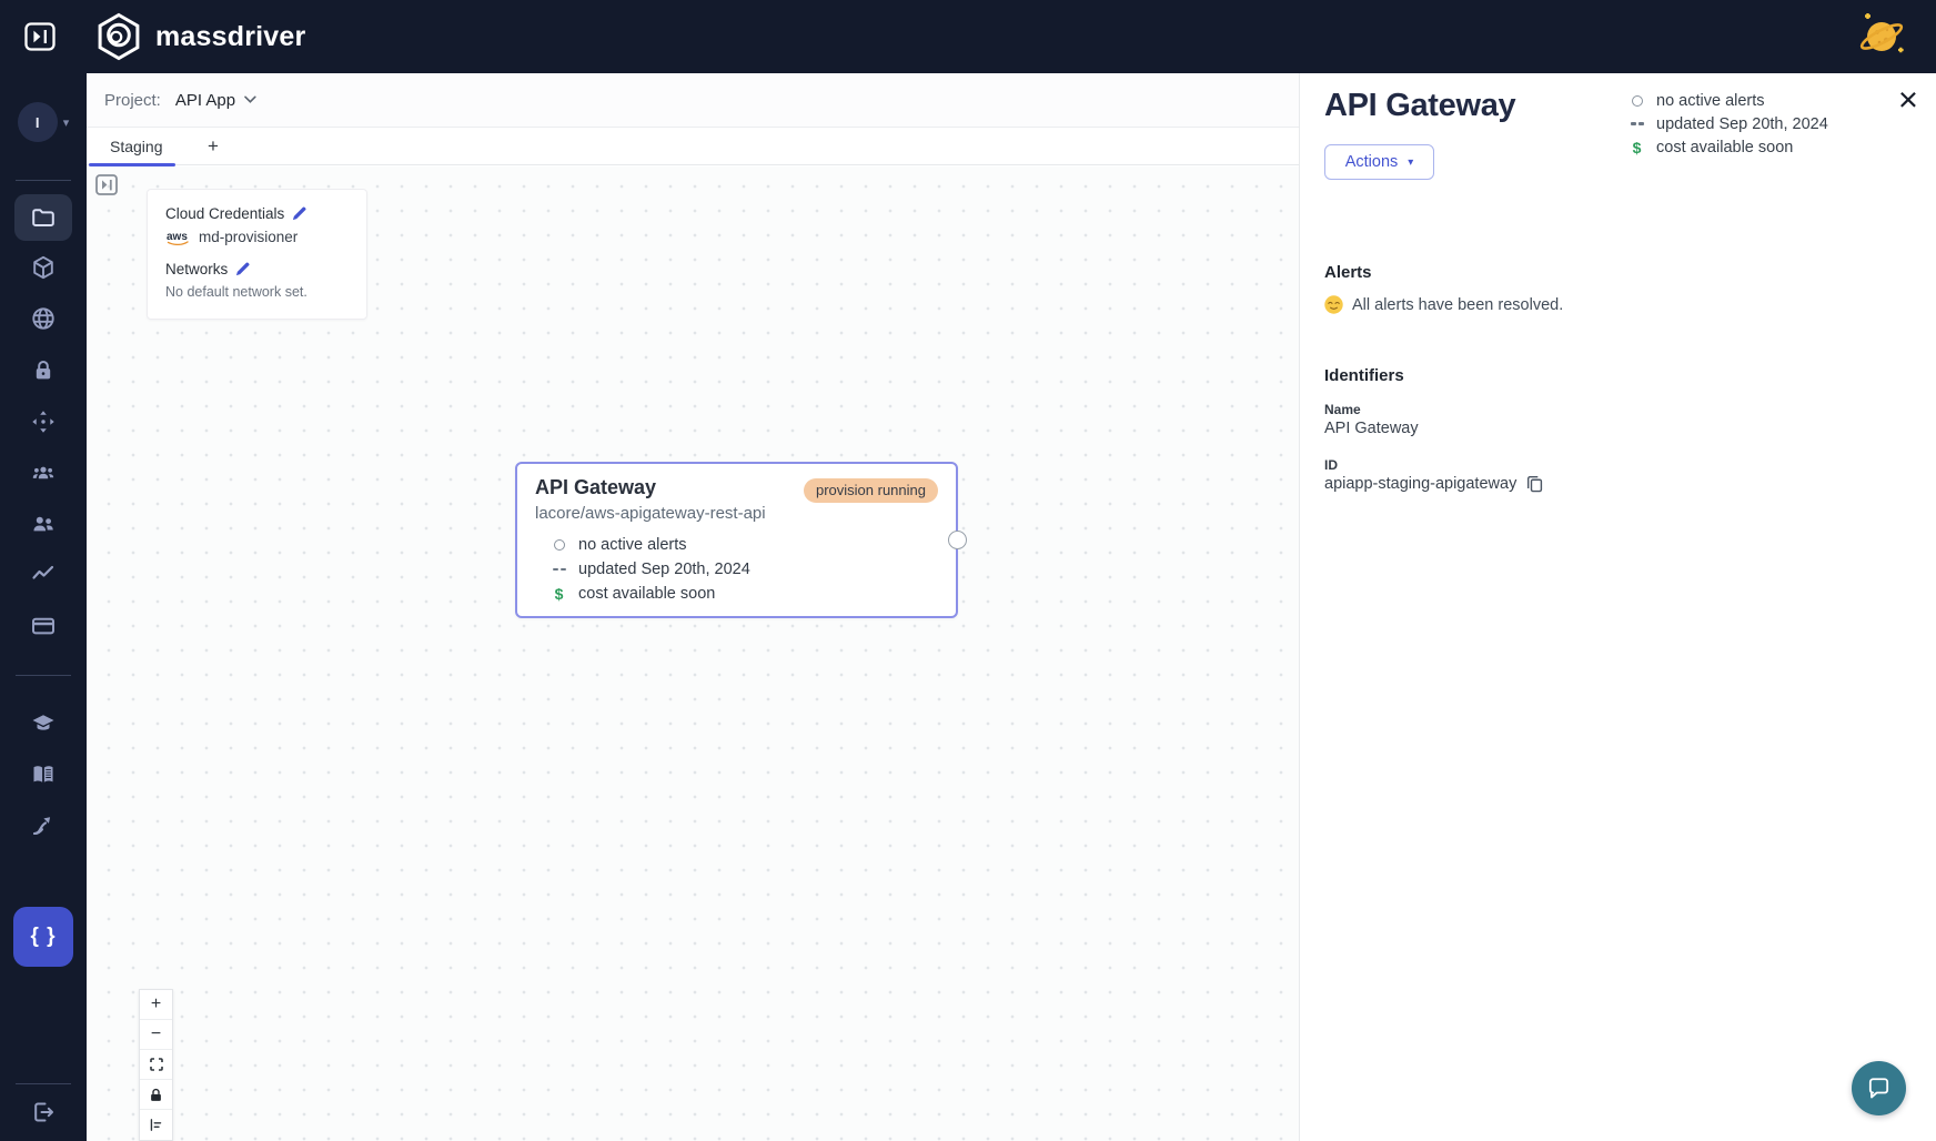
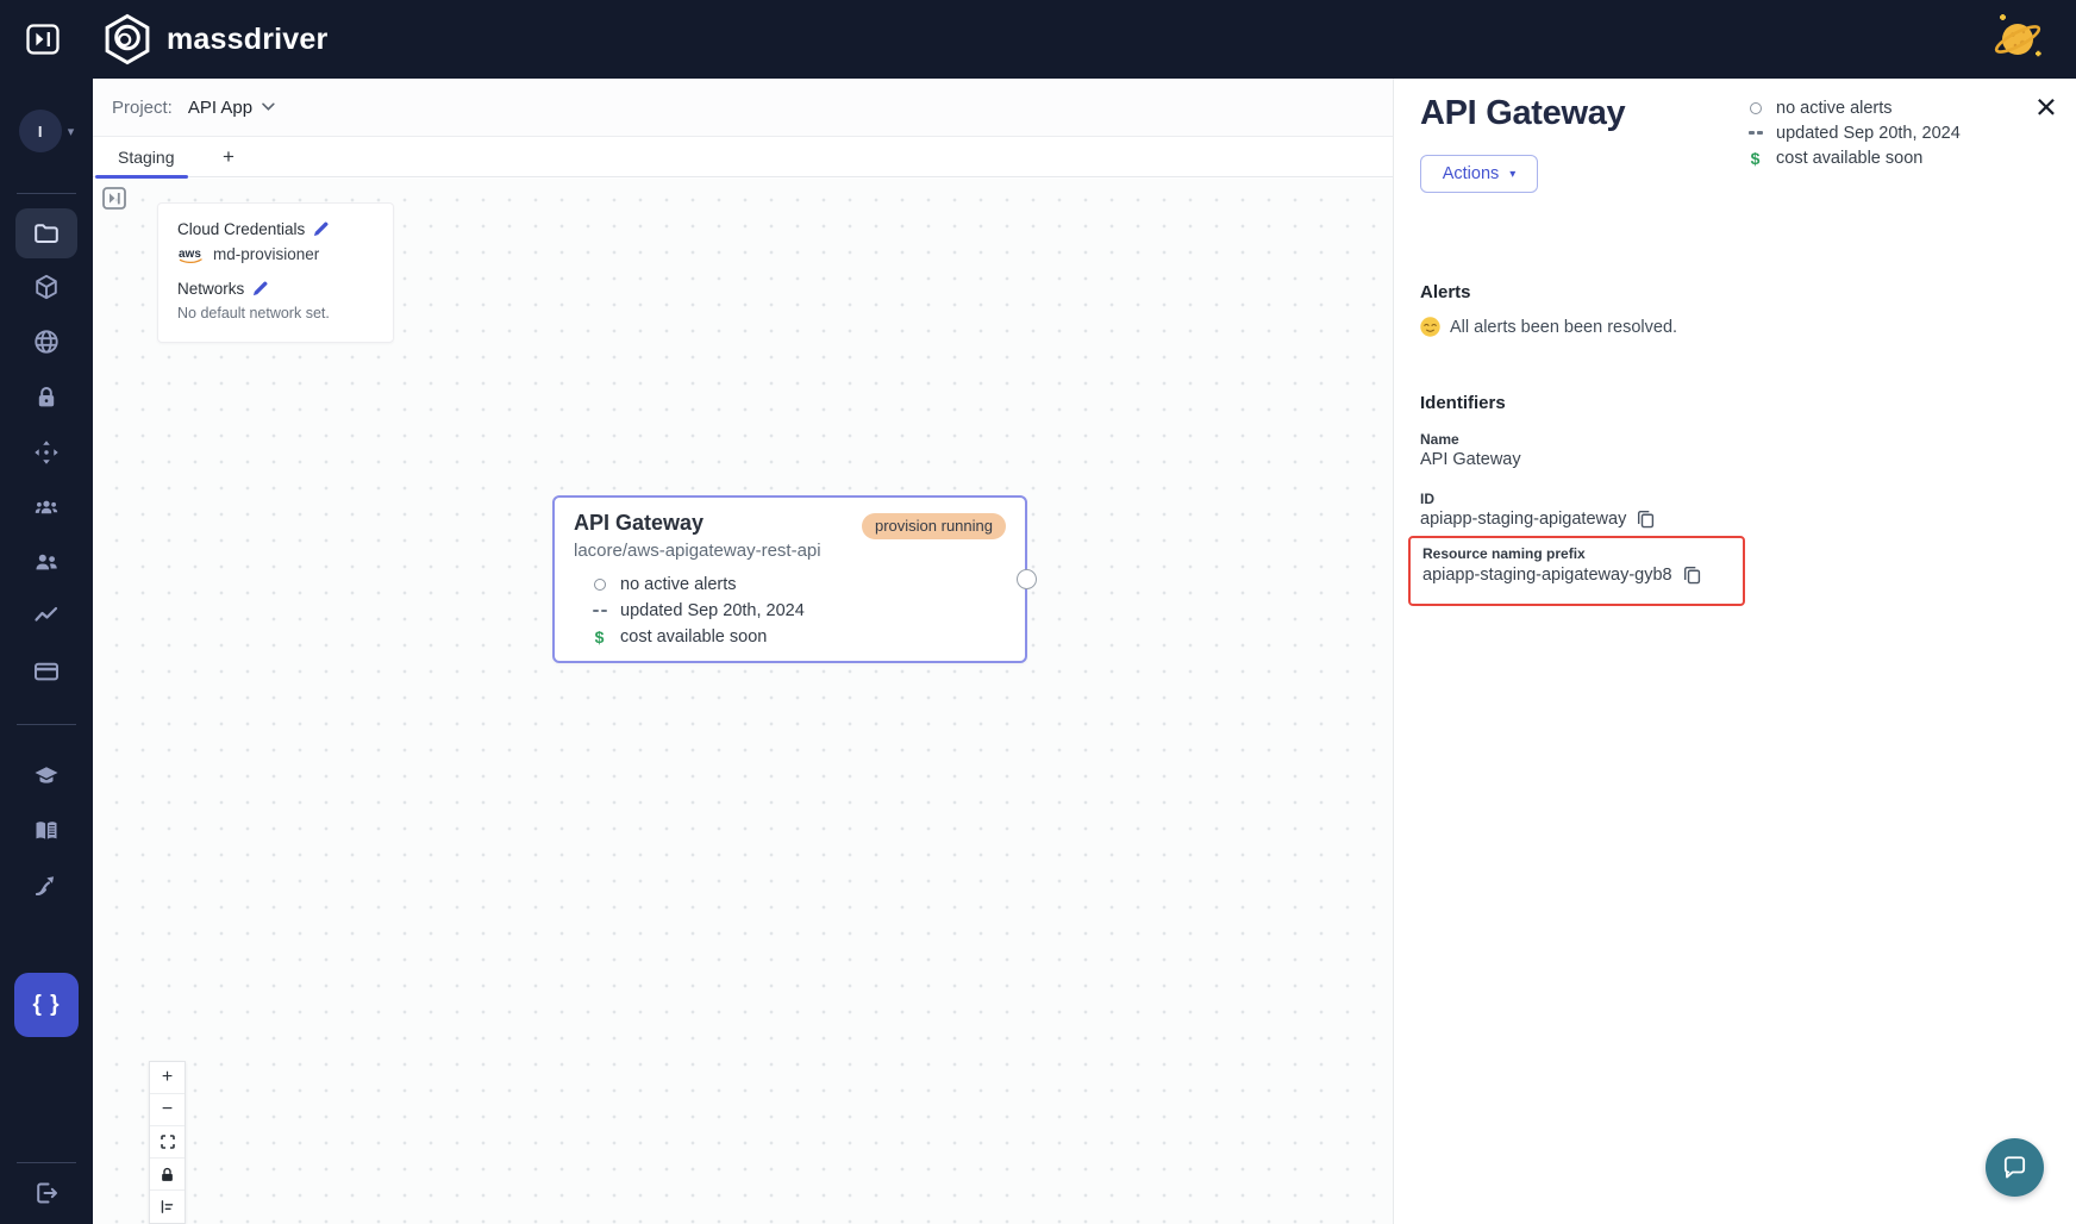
  massdriver
  I
  ▾
  { }
  Project:
  API App
  Staging
  +
  Cloud Credentials
  aws
  md-provisioner
  Networks
  No default network set.
  API Gateway
  provision running
  lacore/aws-apigateway-rest-api
  no active alerts
  updated Sep 20th, 2024
  $
  cost available soon
  +
  −
  API Gateway
  no active alerts
  updated Sep 20th, 2024
  $
  cost available soon
  ×
  Actions
  ▾
  Alerts
- All alerts have been resolved.
+ All alerts been been resolved.
  Identifiers
  Name
  API Gateway
  ID
  apiapp-staging-apigateway
+ Resource naming prefix
+ apiapp-staging-apigateway-gyb8
